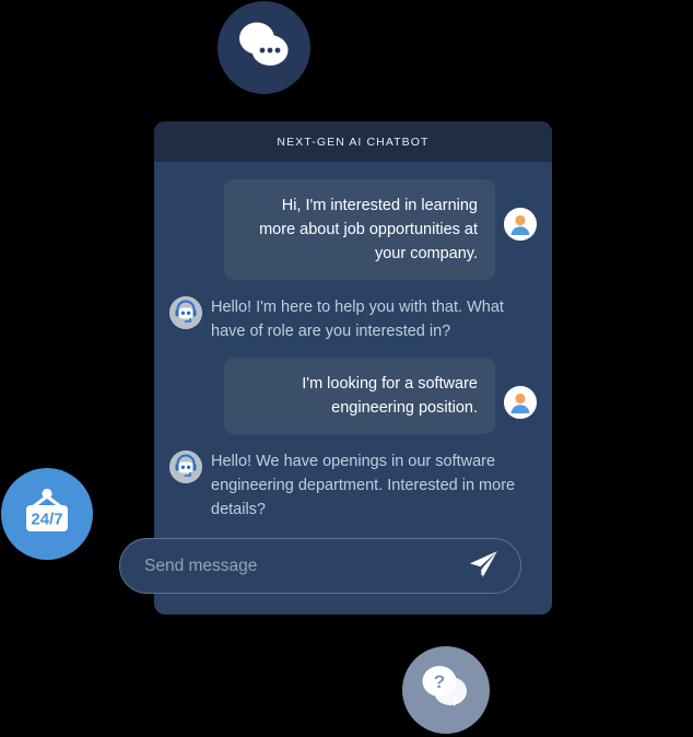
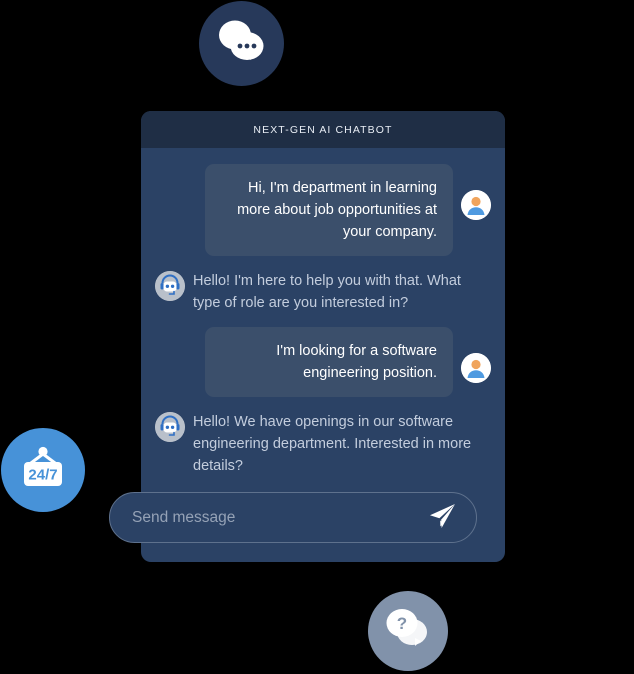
  24/7
  ?
  NEXT-GEN AI CHATBOT
- Hi, I'm interested in learning more about job opportunities at your company.
+ Hi, I'm department in learning more about job opportunities at your company.
- Hello! I'm here to help you with that. What have of role are you interested in?
+ Hello! I'm here to help you with that. What type of role are you interested in?
  I'm looking for a software engineering position.
  Hello! We have openings in our software engineering department. Interested in more details?
  Send message
